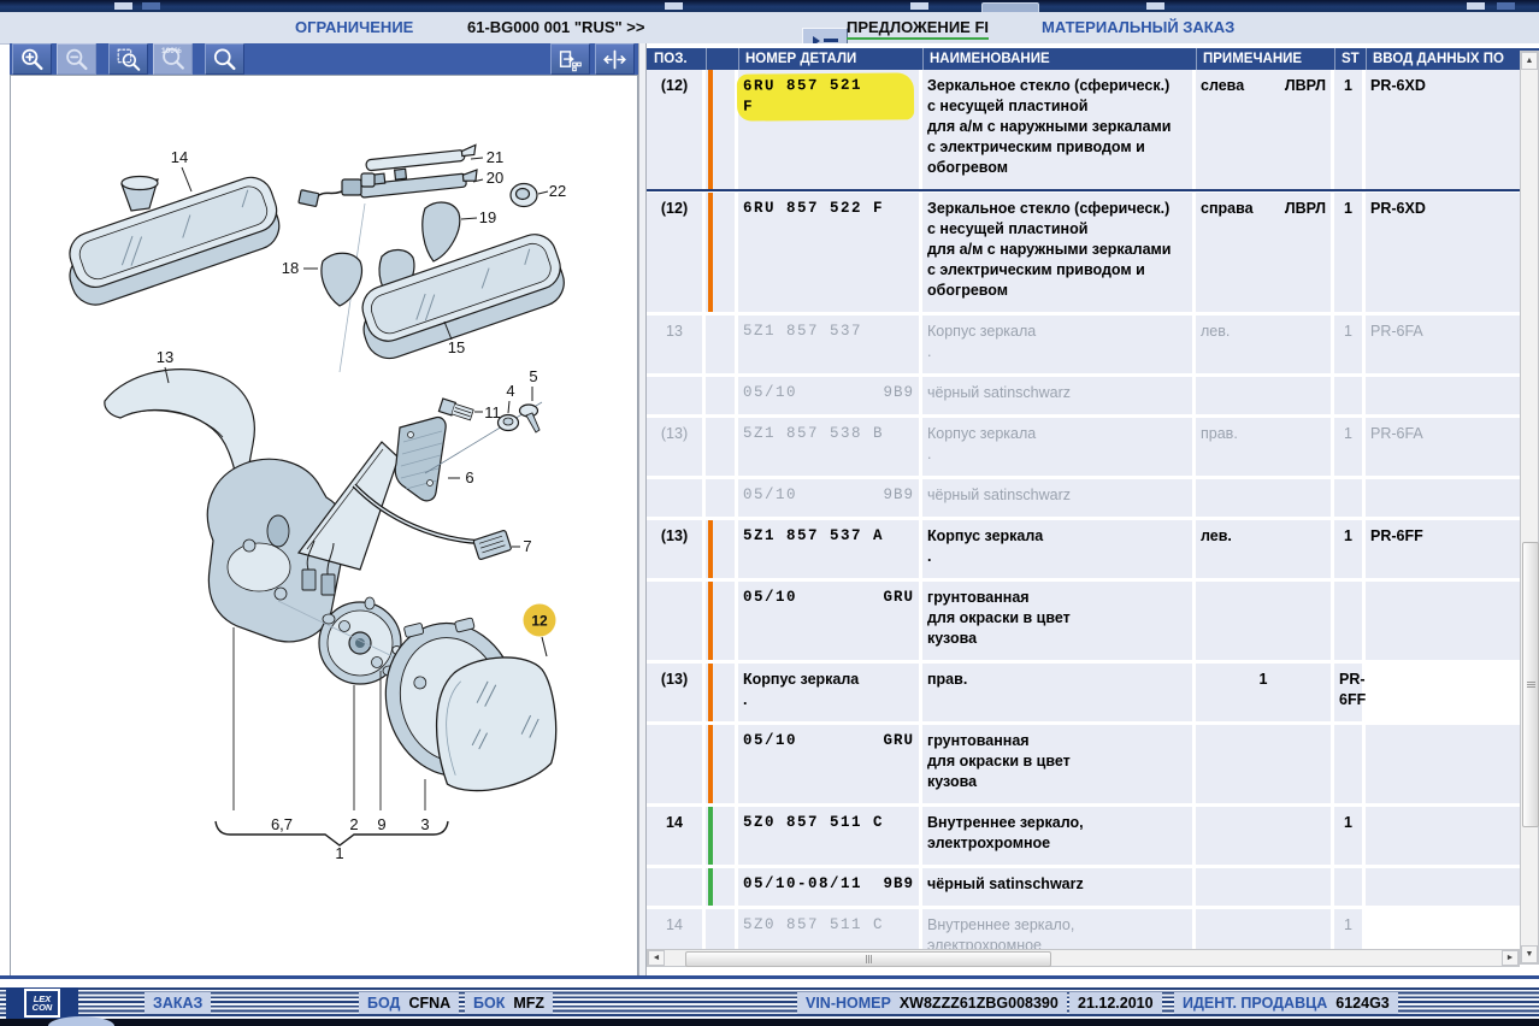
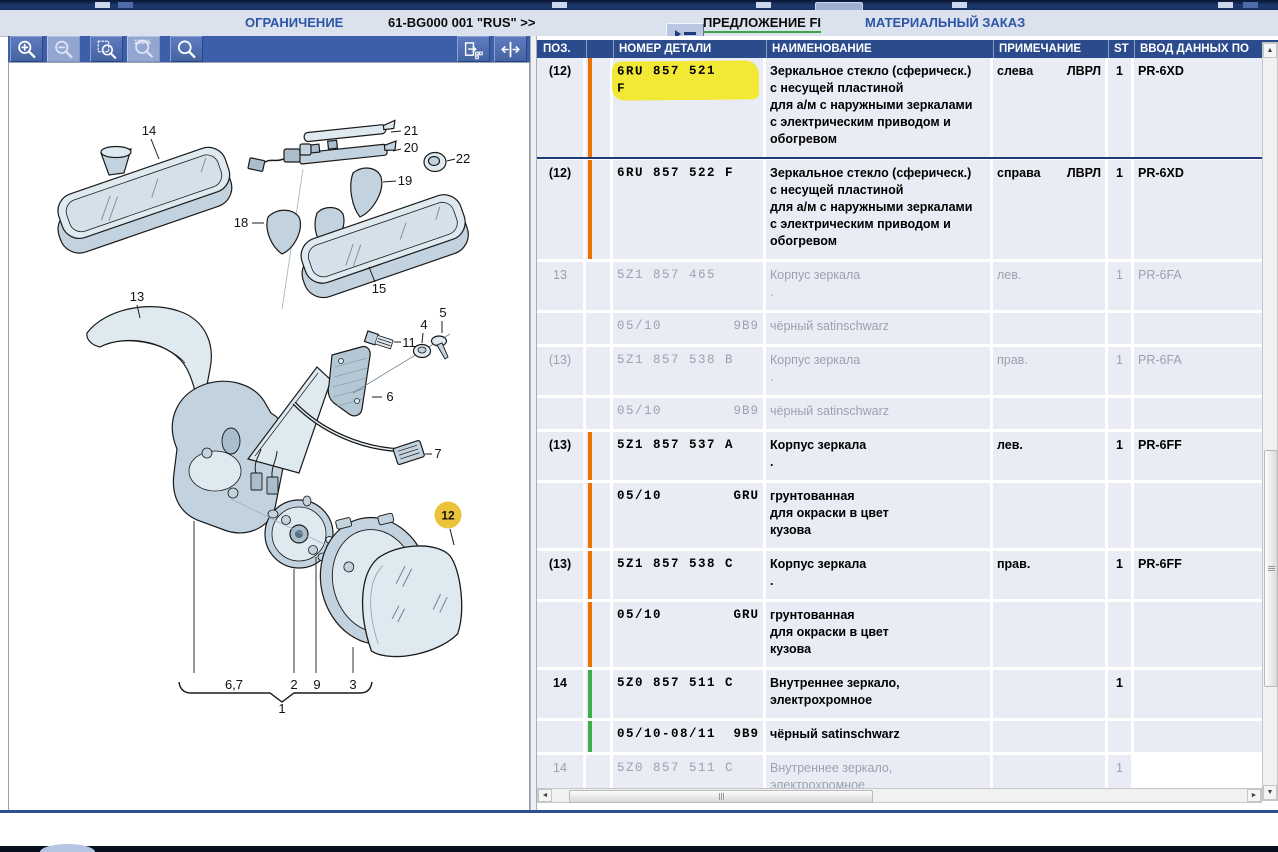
  ОГРАНИЧЕНИЕ
  61-BG000 001 "RUS" >>
  ПРЕДЛОЖЕНИЕ FI
  МАТЕРИАЛЬНЫЙ ЗАКАЗ
  14
  21
  20
  22
  19
  18
  15
  13
  5
  4
  11
  6
  7
  6,7
  2
  9
  3
  1
  12
  ПОЗ.
  НОМЕР ДЕТАЛИ
  НАИМЕНОВАНИЕ
  ПРИМЕЧАНИЕ
  ST
  ВВОД ДАННЫХ ПО
  (12)
  6RU 857 521 F
  Зеркальное стекло (сферическ.)
  с несущей пластиной
  для а/м с наружными зеркалами
  с электрическим приводом и
  обогревом
  слева
  ЛВРЛ
  1
  PR-6XD
  (12)
  6RU 857 522 F
  Зеркальное стекло (сферическ.)
  с несущей пластиной
  для а/м с наружными зеркалами
  с электрическим приводом и
  обогревом
  справа
  ЛВРЛ
  1
  PR-6XD
  13
- 5Z1 857 537
+ 5Z1 857 465
  Корпус зеркала
  .
  лев.
  1
  PR-6FA
  05/10
  9B9
  чёрный satinschwarz
  (13)
  5Z1 857 538 B
  Корпус зеркала
  .
  прав.
  1
  PR-6FA
  05/10
  9B9
  чёрный satinschwarz
  (13)
  5Z1 857 537 A
  Корпус зеркала
  .
  лев.
  1
  PR-6FF
  05/10
  GRU
  грунтованная
  для окраски в цвет
  кузова
  (13)
+ 5Z1 857 538 C
  Корпус зеркала
  .
  прав.
  1
  PR-6FF
  05/10
  GRU
  грунтованная
  для окраски в цвет
  кузова
  14
  5Z0 857 511 C
  Внутреннее зеркало,
  электрохромное
  1
  05/10-08/11
  9B9
  чёрный satinschwarz
  14
  5Z0 857 511 C
  Внутреннее зеркало,
  электрохромное
  1
- LEX
- CON
- ЗАКАЗ
- БОД
- CFNA
- БОК
- MFZ
- VIN-НОМЕР
- XW8ZZZ61ZBG008390
- 21.12.2010
- ИДЕНТ. ПРОДАВЦА
- 6124G3
